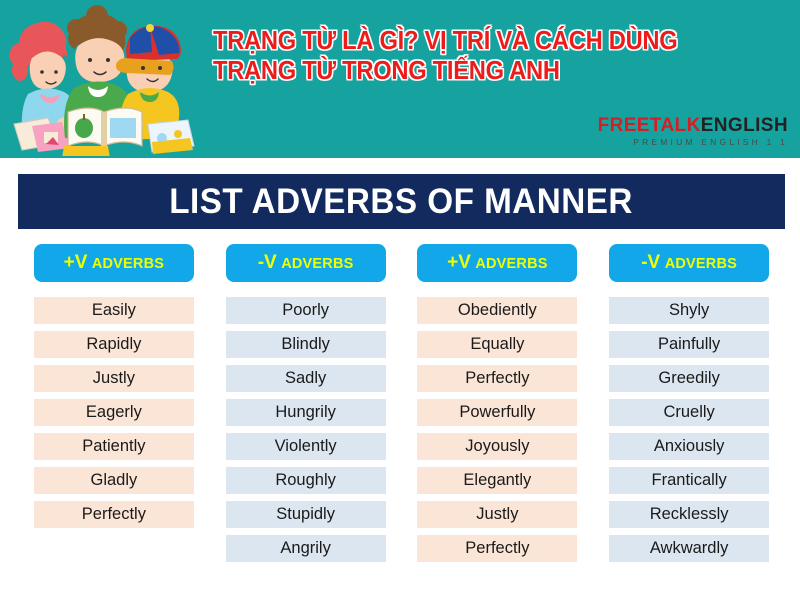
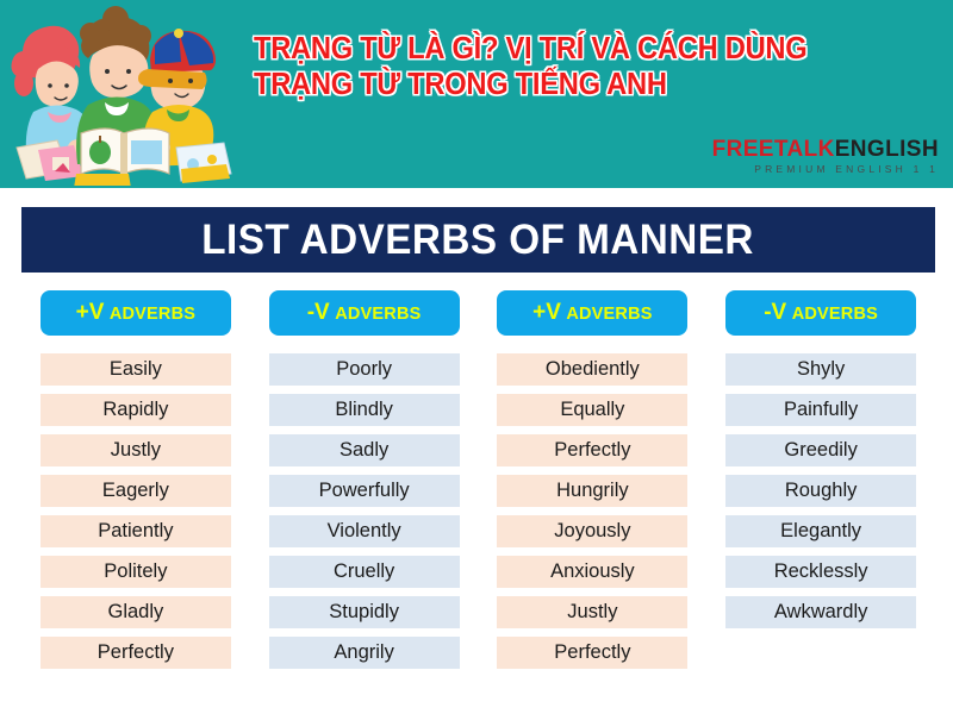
  TRẠNG TỪ LÀ GÌ? VỊ TRÍ VÀ CÁCH DÙNG
  TRẠNG TỪ TRONG TIẾNG ANH
  FREETALKENGLISH
  PREMIUM ENGLISH 1 1
  LIST ADVERBS OF MANNER
  +V ADVERBS
  Easily
  Rapidly
  Justly
  Eagerly
  Patiently
+ Politely
  Gladly
  Perfectly
  -V ADVERBS
  Poorly
  Blindly
  Sadly
- Hungrily
+ Powerfully
  Violently
- Roughly
+ Cruelly
  Stupidly
  Angrily
  +V ADVERBS
  Obediently
  Equally
  Perfectly
- Powerfully
+ Hungrily
  Joyously
- Elegantly
+ Anxiously
  Justly
  Perfectly
  -V ADVERBS
  Shyly
  Painfully
  Greedily
- Cruelly
+ Roughly
- Anxiously
+ Elegantly
- Frantically
  Recklessly
  Awkwardly
